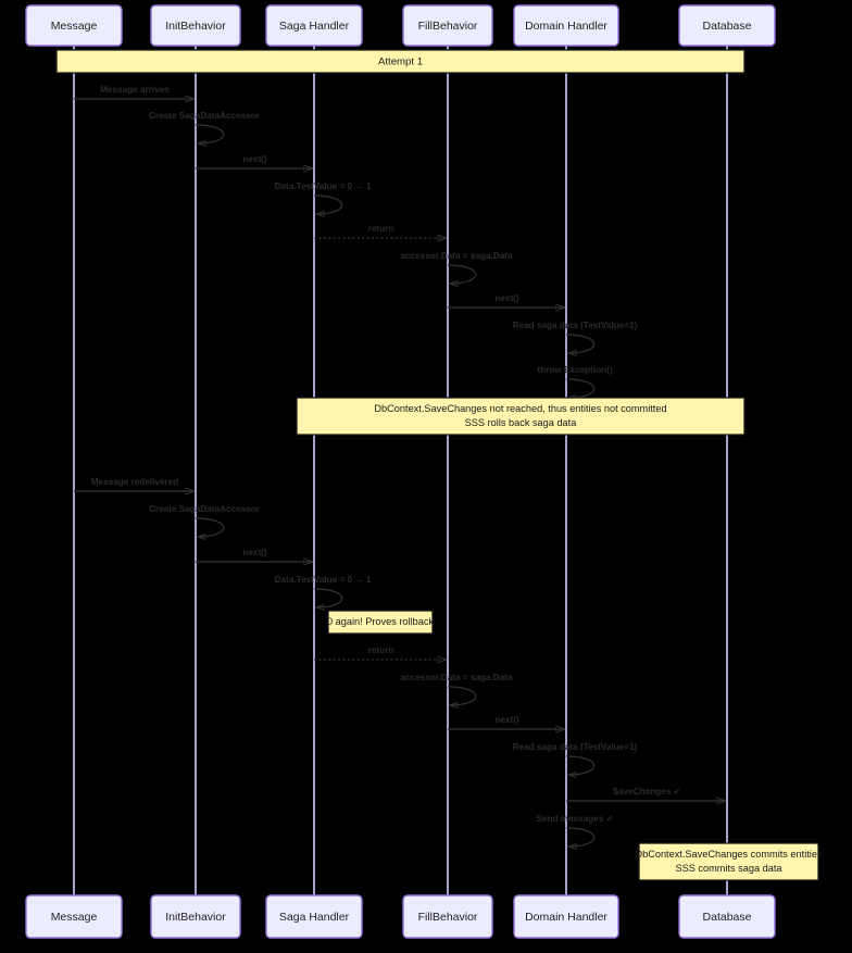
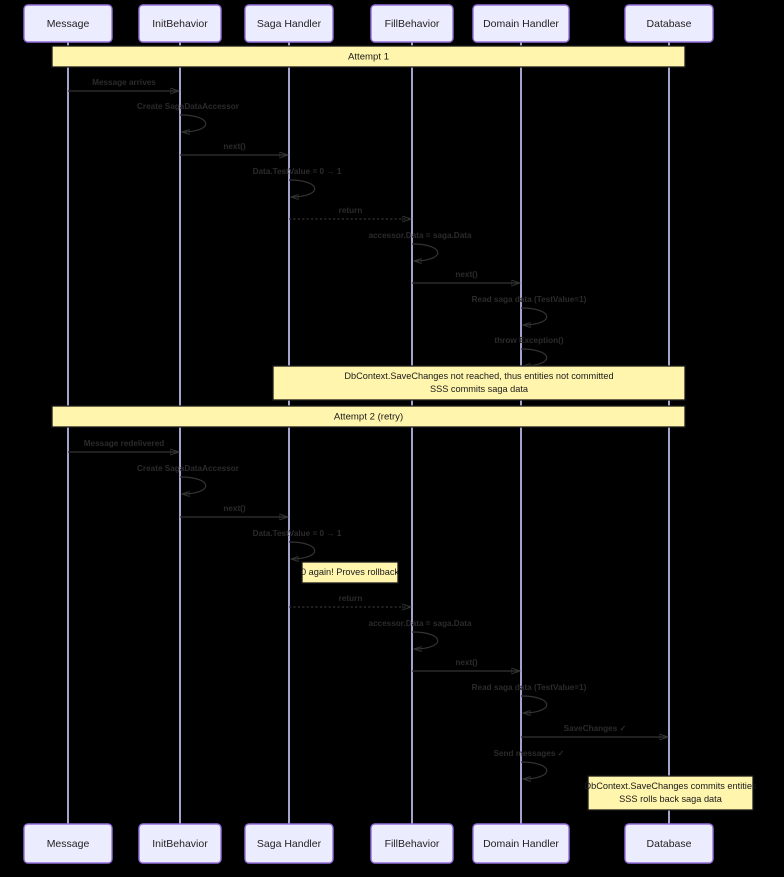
  Attempt 1
+ Attempt 2 (retry)
  Message arrives
  Create SagaDataAccessor
  next()
  Data.TestValue = 0 → 1
  return
  accessor.Data = saga.Data
  next()
  Read saga data (TestValue=1)
  throw Exception()
  Message redelivered
  Create SagaDataAccessor
  next()
  Data.TestValue = 0 → 1
  return
  accessor.Data = saga.Data
  next()
  Read saga data (TestValue=1)
  SaveChanges ✓
  Send messages ✓
  DbContext.SaveChanges not reached, thus entities not committed
- SSS rolls back saga data
+ SSS commits saga data
  0 again! Proves rollback
  DbContext.SaveChanges commits entities
- SSS commits saga data
+ SSS rolls back saga data
  Message
  InitBehavior
  Saga Handler
  FillBehavior
  Domain Handler
  Database
  Message
  InitBehavior
  Saga Handler
  FillBehavior
  Domain Handler
  Database
